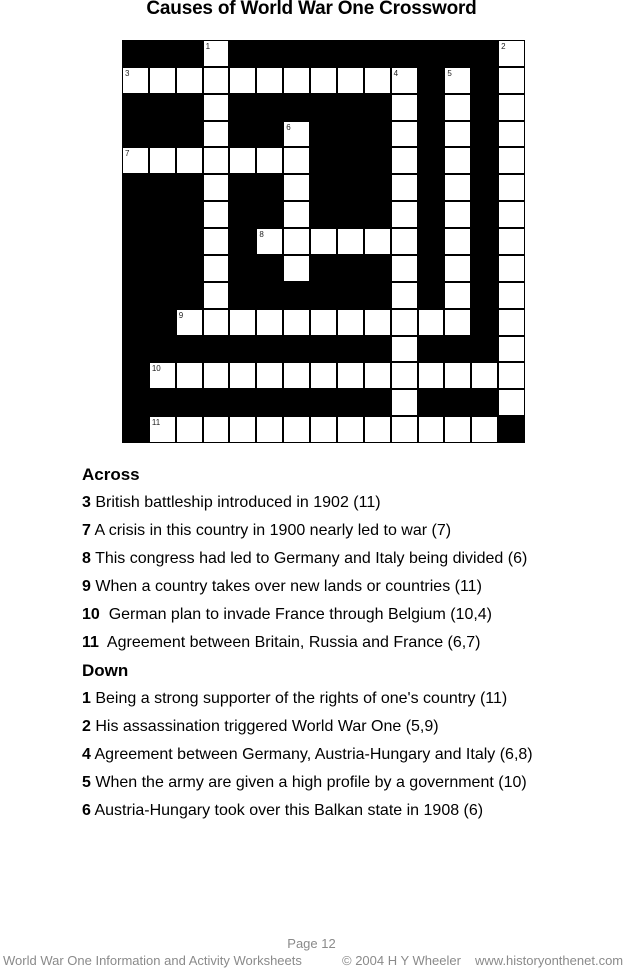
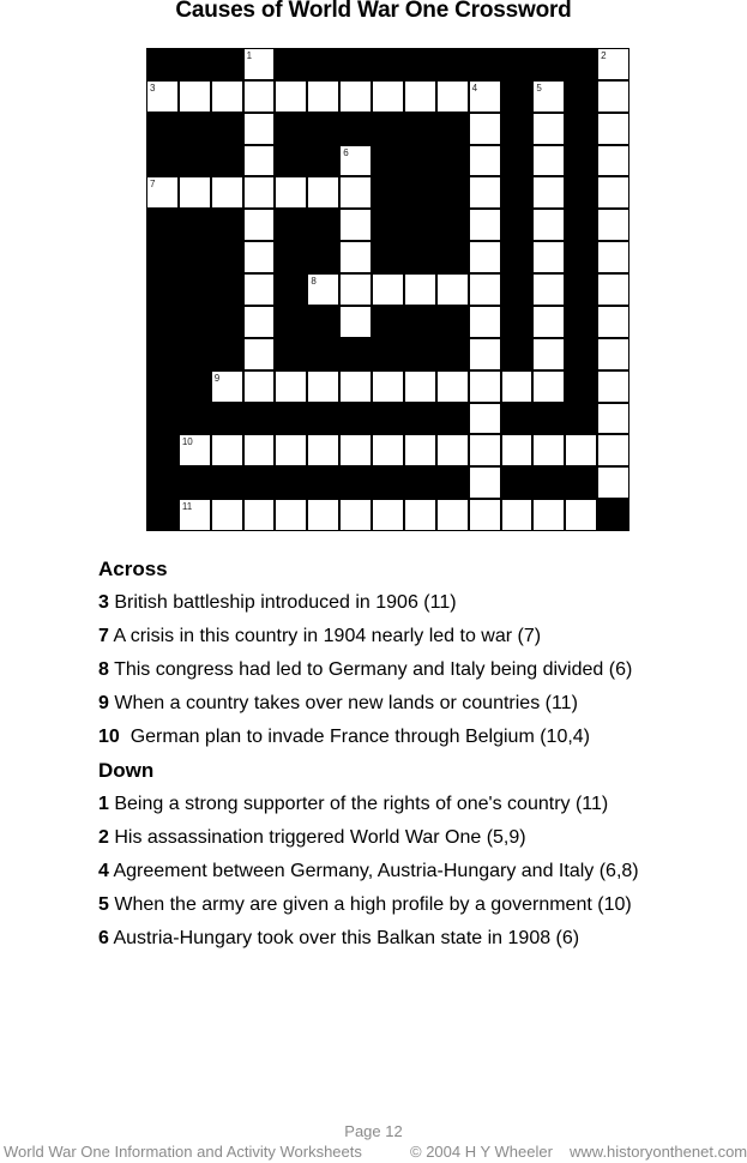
  Causes of World War One Crossword
  1
  2
  3
  4
  5
  6
  7
  8
  9
  10
  11
  Across
- 3 British battleship introduced in 1902 (11)
+ 3 British battleship introduced in 1906 (11)
- 7 A crisis in this country in 1900 nearly led to war (7)
+ 7 A crisis in this country in 1904 nearly led to war (7)
  8 This congress had led to Germany and Italy being divided (6)
  9 When a country takes over new lands or countries (11)
  10 German plan to invade France through Belgium (10,4)
- 11 Agreement between Britain, Russia and France (6,7)
  Down
  1 Being a strong supporter of the rights of one's country (11)
  2 His assassination triggered World War One (5,9)
  4 Agreement between Germany, Austria-Hungary and Italy (6,8)
  5 When the army are given a high profile by a government (10)
  6 Austria-Hungary took over this Balkan state in 1908 (6)
  Page 12
  World War One Information and Activity Worksheets
  © 2004 H Y Wheeler
  www.historyonthenet.com
